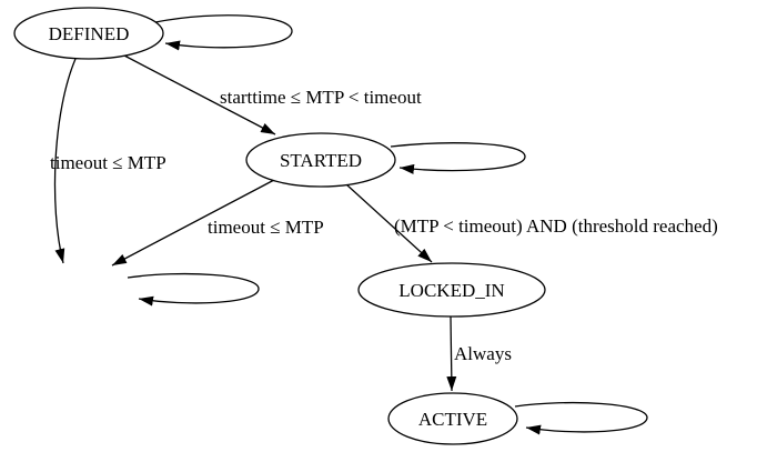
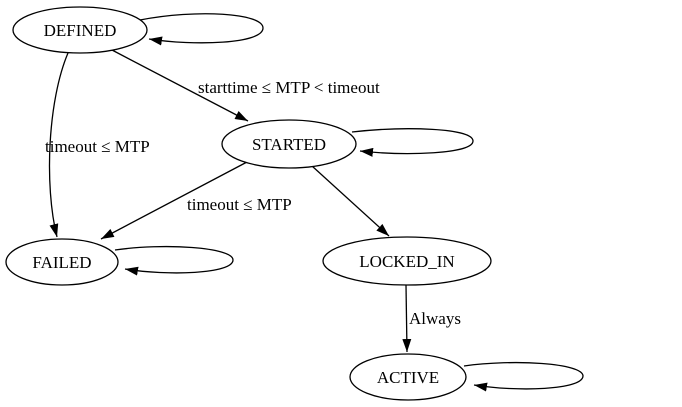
  starttime ≤ MTP < timeout
  timeout ≤ MTP
  timeout ≤ MTP
- (MTP < timeout) AND (threshold reached)
  Always
  DEFINED
  STARTED
+ FAILED
  LOCKED_IN
  ACTIVE
